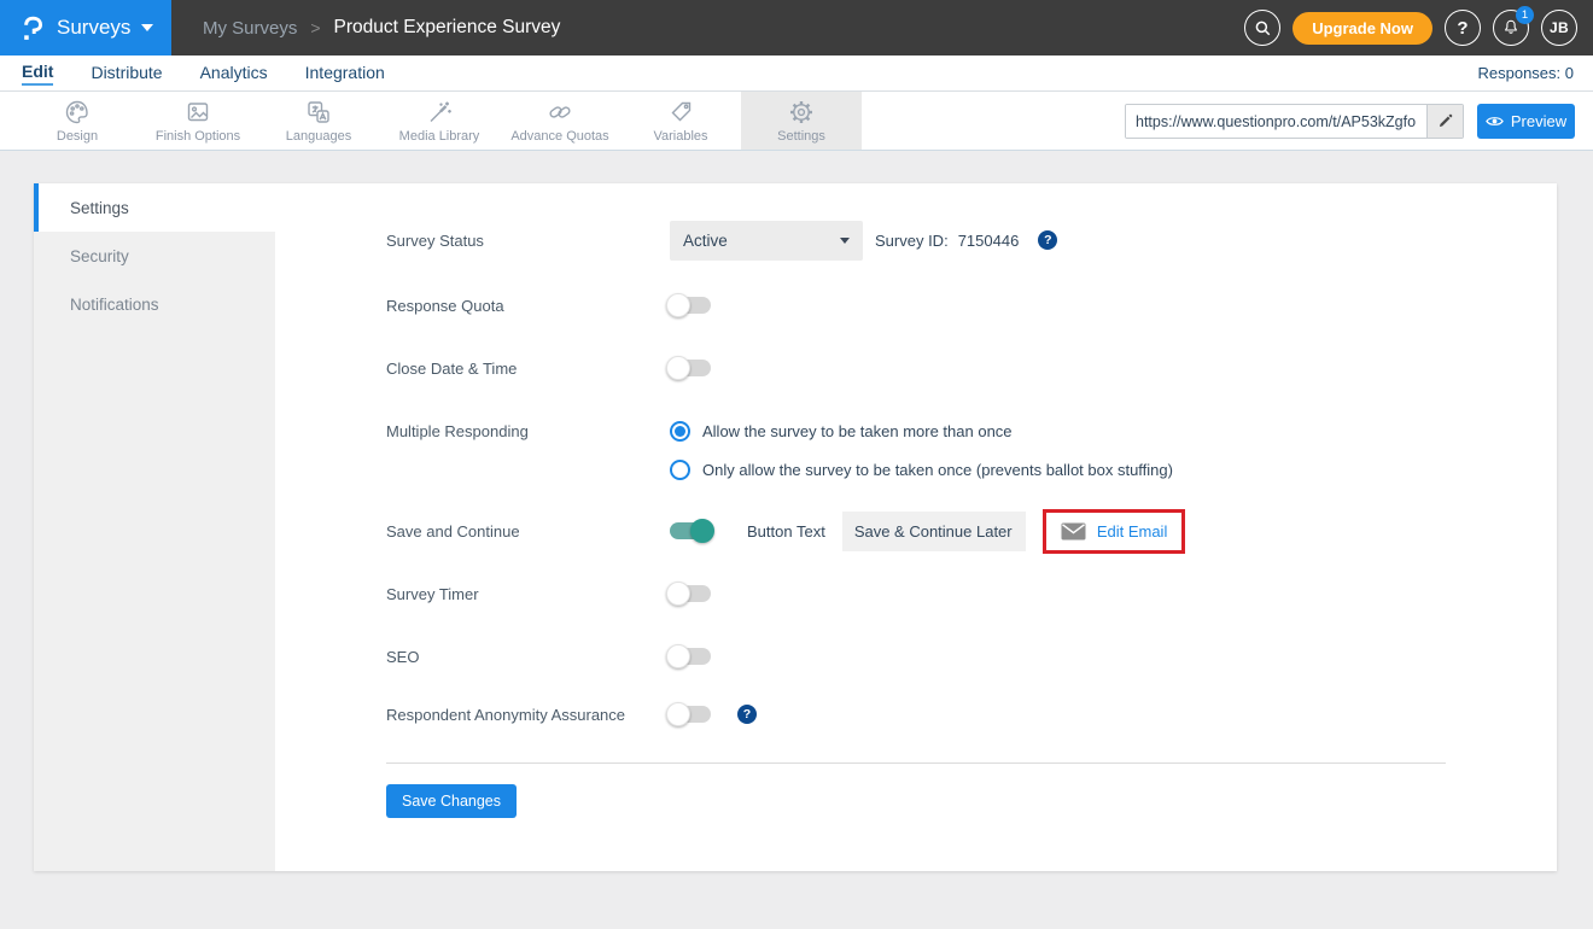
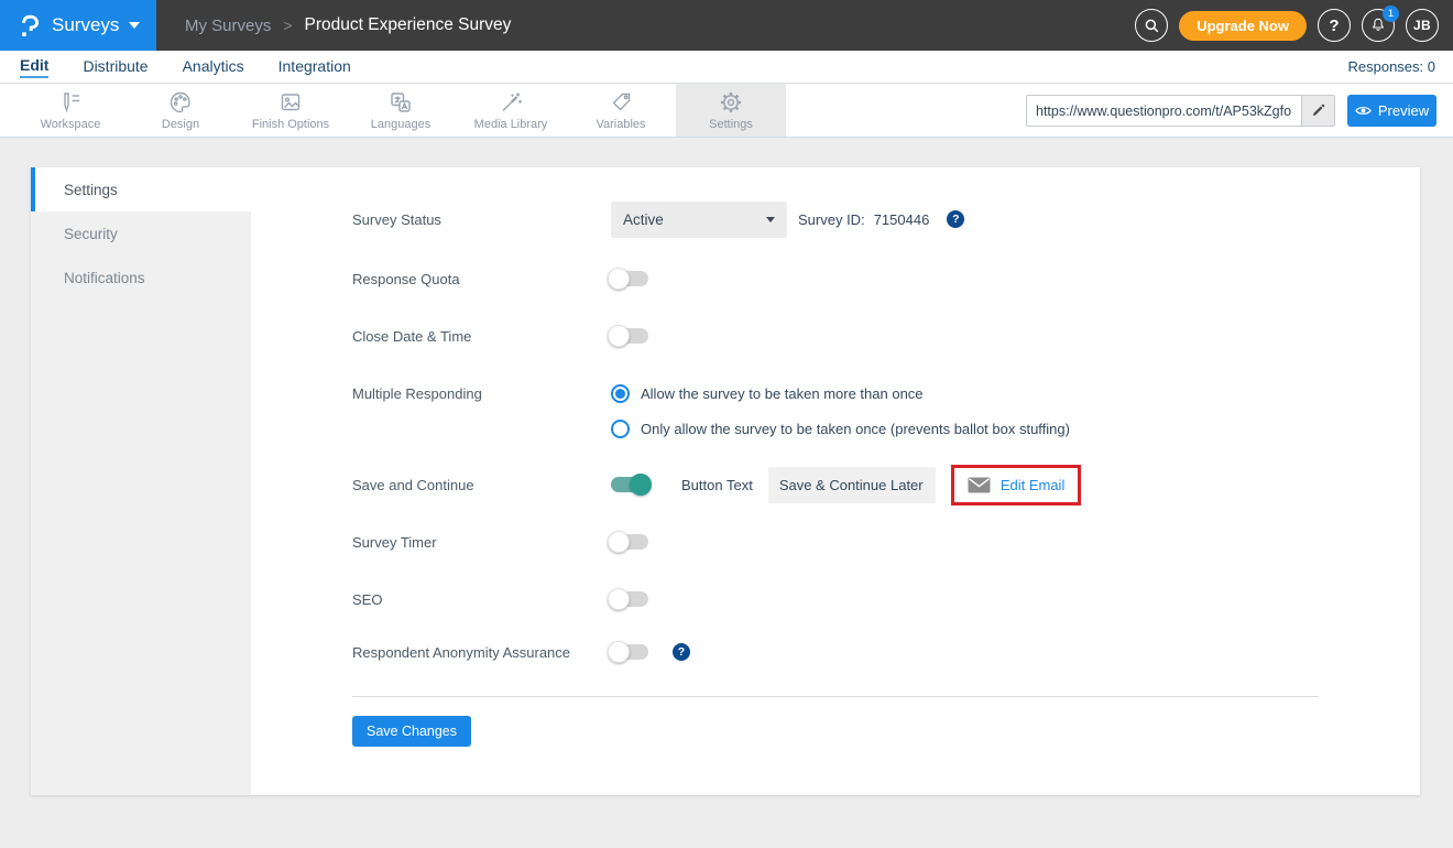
  Surveys
  My Surveys
  >
  Product Experience Survey
  Upgrade Now
  ?
  1
  JB
  Edit
  Distribute
  Analytics
  Integration
  Responses: 0
+ Workspace
  Design
  Finish Options
  Languages
  Media Library
- Advance Quotas
  Variables
  Settings
  https://www.questionpro.com/t/AP53kZgfo
  Preview
  Settings
  Security
  Notifications
  Survey Status
  Active
  Survey ID:
  7150446
  ?
  Response Quota
  Close Date & Time
  Multiple Responding
  Allow the survey to be taken more than once
  Only allow the survey to be taken once (prevents ballot box stuffing)
  Save and Continue
  Button Text
  Save & Continue Later
  Edit Email
  Survey Timer
  SEO
  Respondent Anonymity Assurance
  ?
  Save Changes
